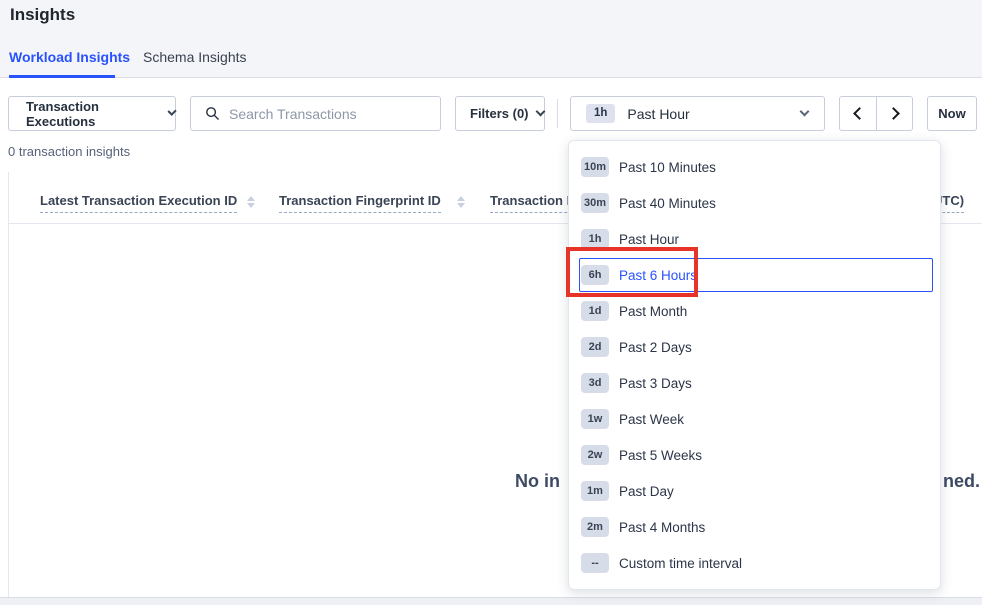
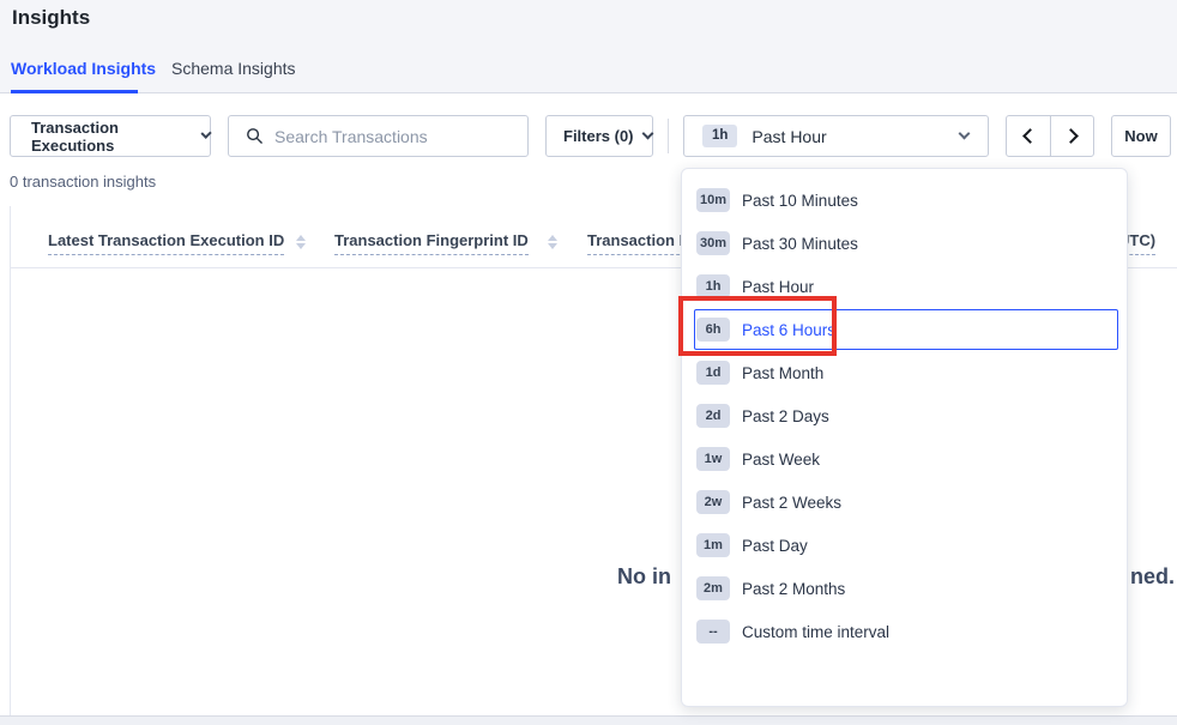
  Insights
  Workload Insights
  Schema Insights
  Transaction Executions
  Search Transactions
  Filters (0)
  1h
  Past Hour
  Now
  0 transaction insights
  Latest Transaction Execution ID
  Transaction Fingerprint ID
  Transaction
  TC)
  No in
  ned.
  10m
  Past 10 Minutes
  30m
- Past 40 Minutes
+ Past 30 Minutes
  1h
  Past Hour
  6h
  Past 6 Hours
  1d
  Past Month
  2d
  Past 2 Days
- 3d
- Past 3 Days
  1w
  Past Week
  2w
- Past 5 Weeks
+ Past 2 Weeks
  1m
  Past Day
  2m
- Past 4 Months
+ Past 2 Months
  --
  Custom time interval
